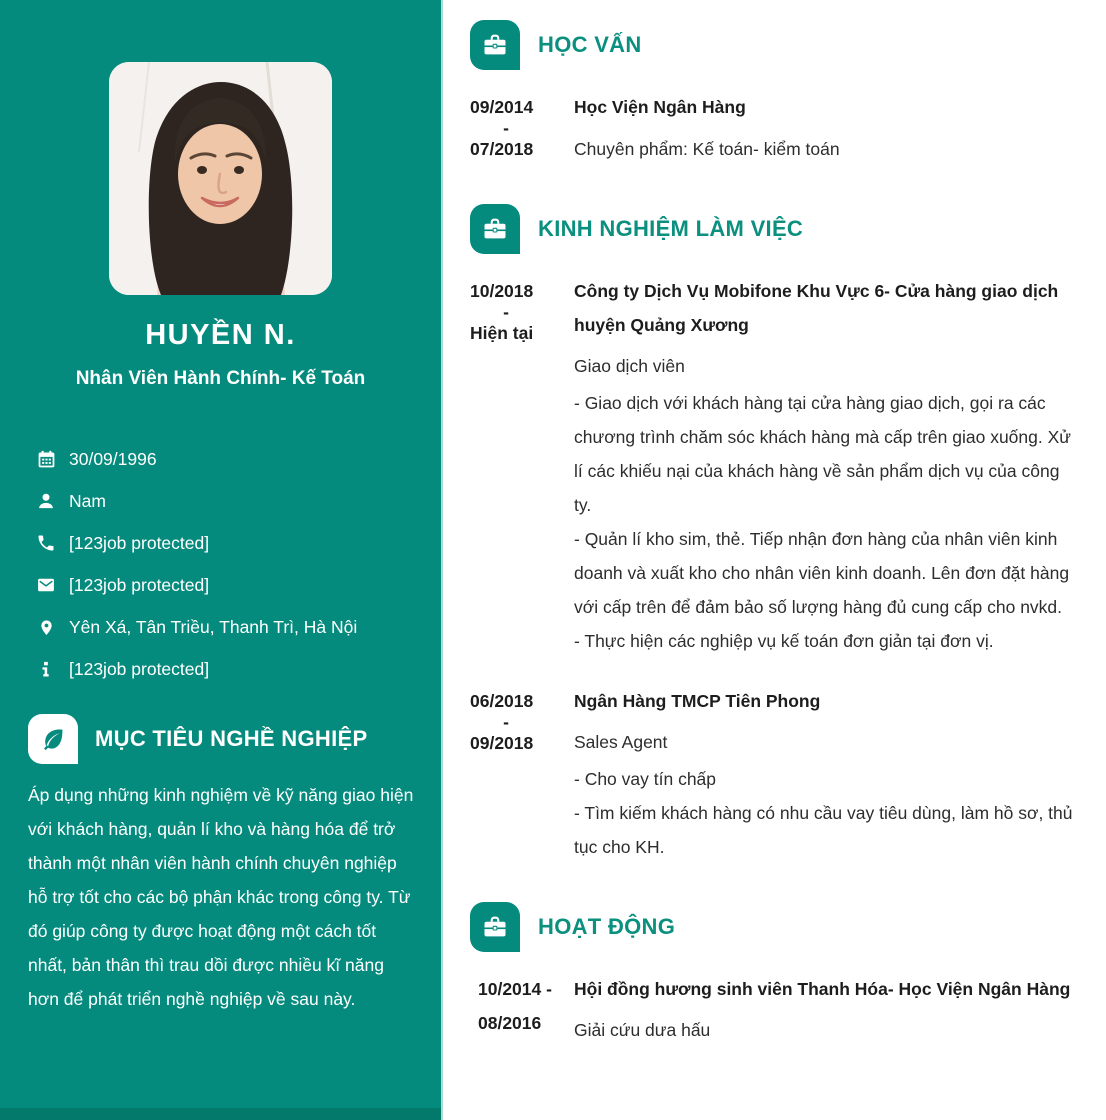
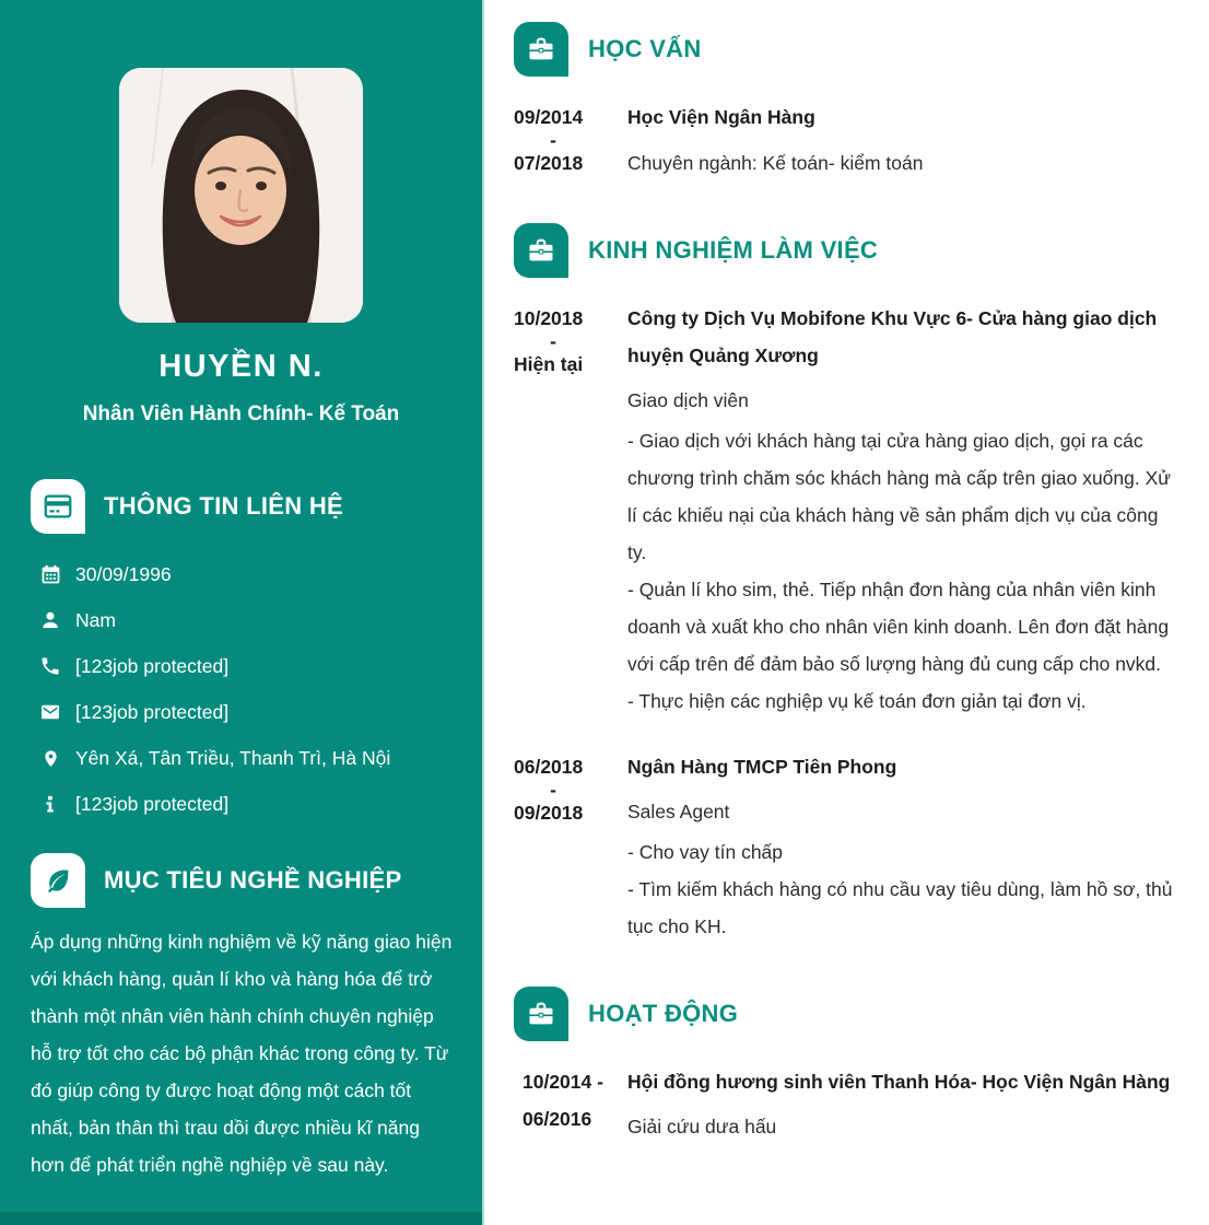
  HUYỀN N.
  Nhân Viên Hành Chính- Kế Toán
+ THÔNG TIN LIÊN HỆ
  30/09/1996
  Nam
  [123job protected]
  [123job protected]
  Yên Xá, Tân Triều, Thanh Trì, Hà Nội
  [123job protected]
  MỤC TIÊU NGHỀ NGHIỆP
  Áp dụng những kinh nghiệm về kỹ năng giao hiện với khách hàng, quản lí kho và hàng hóa để trở thành một nhân viên hành chính chuyên nghiệp hỗ trợ tốt cho các bộ phận khác trong công ty. Từ đó giúp công ty được hoạt động một cách tốt nhất, bản thân thì trau dồi được nhiều kĩ năng hơn để phát triển nghề nghiệp về sau này.
  HỌC VẤN
  09/2014
  -
  07/2018
  Học Viện Ngân Hàng
- Chuyên phẩm: Kế toán- kiểm toán
+ Chuyên ngành: Kế toán- kiểm toán
  KINH NGHIỆM LÀM VIỆC
  10/2018
  -
  Hiện tại
  Công ty Dịch Vụ Mobifone Khu Vực 6- Cửa hàng giao dịch huyện Quảng Xương
  Giao dịch viên
  - Giao dịch với khách hàng tại cửa hàng giao dịch, gọi ra các chương trình chăm sóc khách hàng mà cấp trên giao xuống. Xử lí các khiếu nại của khách hàng về sản phẩm dịch vụ của công ty.
  - Quản lí kho sim, thẻ. Tiếp nhận đơn hàng của nhân viên kinh doanh và xuất kho cho nhân viên kinh doanh. Lên đơn đặt hàng với cấp trên để đảm bảo số lượng hàng đủ cung cấp cho nvkd.
  - Thực hiện các nghiệp vụ kế toán đơn giản tại đơn vị.
  06/2018
  -
  09/2018
  Ngân Hàng TMCP Tiên Phong
  Sales Agent
  - Cho vay tín chấp
  - Tìm kiếm khách hàng có nhu cầu vay tiêu dùng, làm hồ sơ, thủ tục cho KH.
  HOẠT ĐỘNG
  10/2014 -
- 08/2016
+ 06/2016
  Hội đồng hương sinh viên Thanh Hóa- Học Viện Ngân Hàng
  Giải cứu dưa hấu
